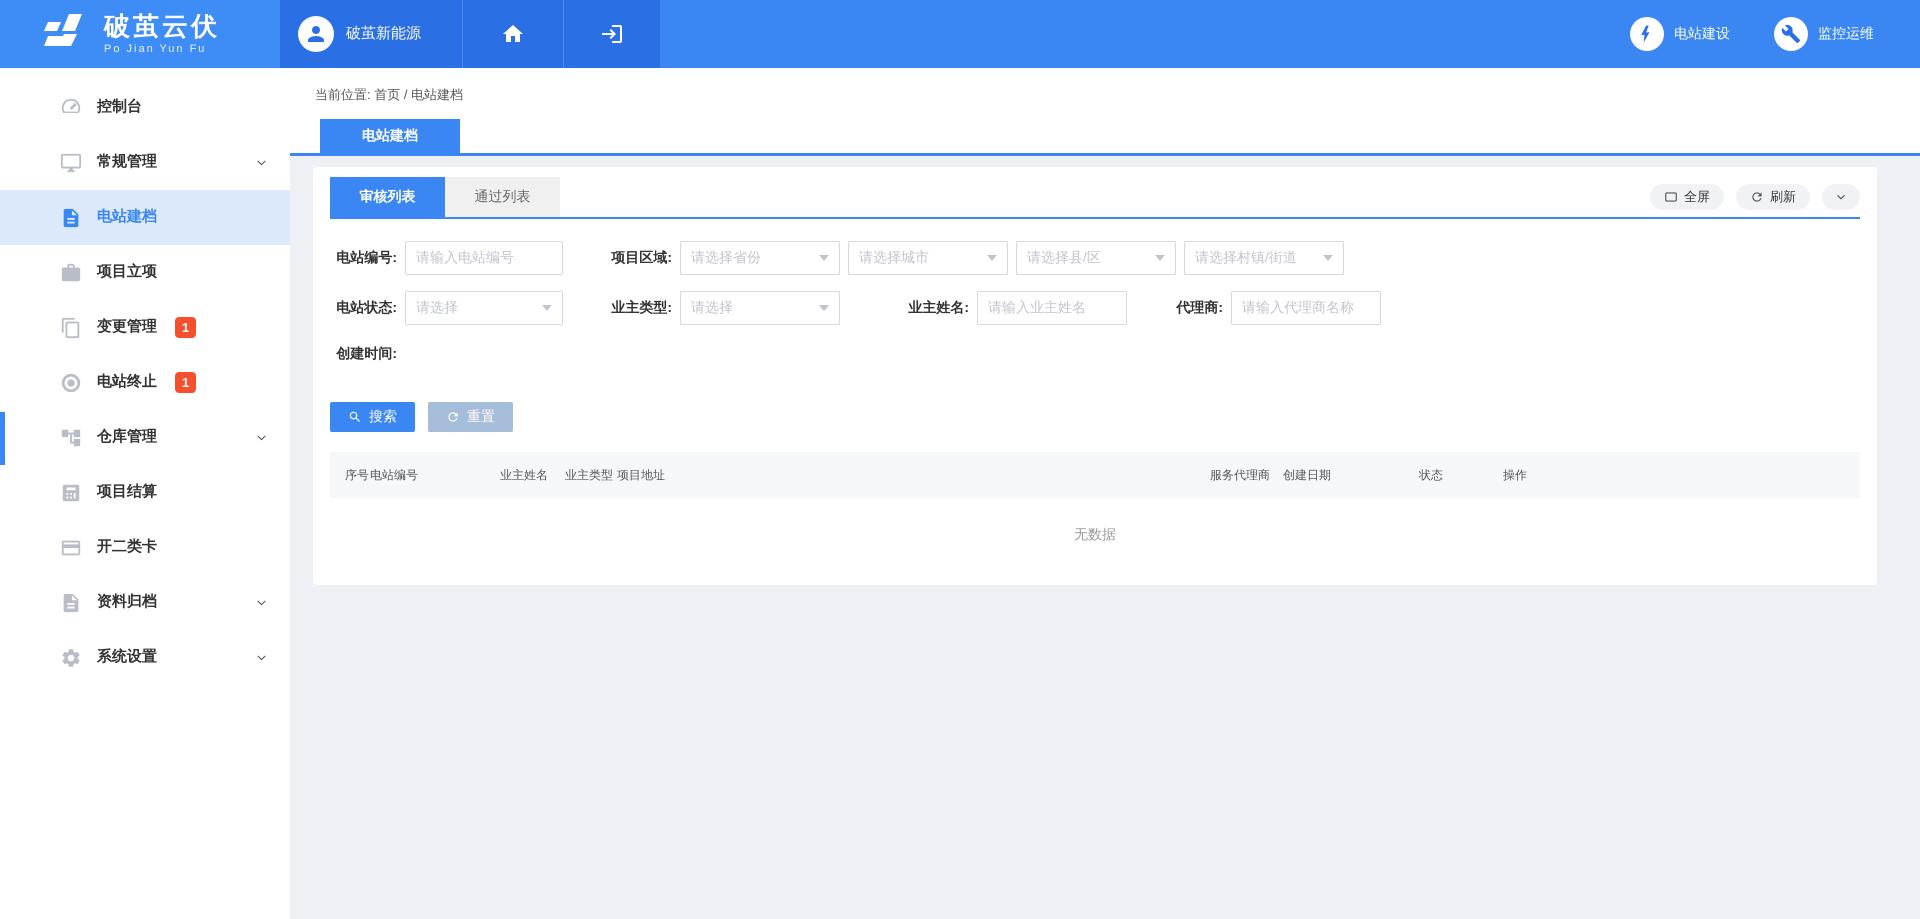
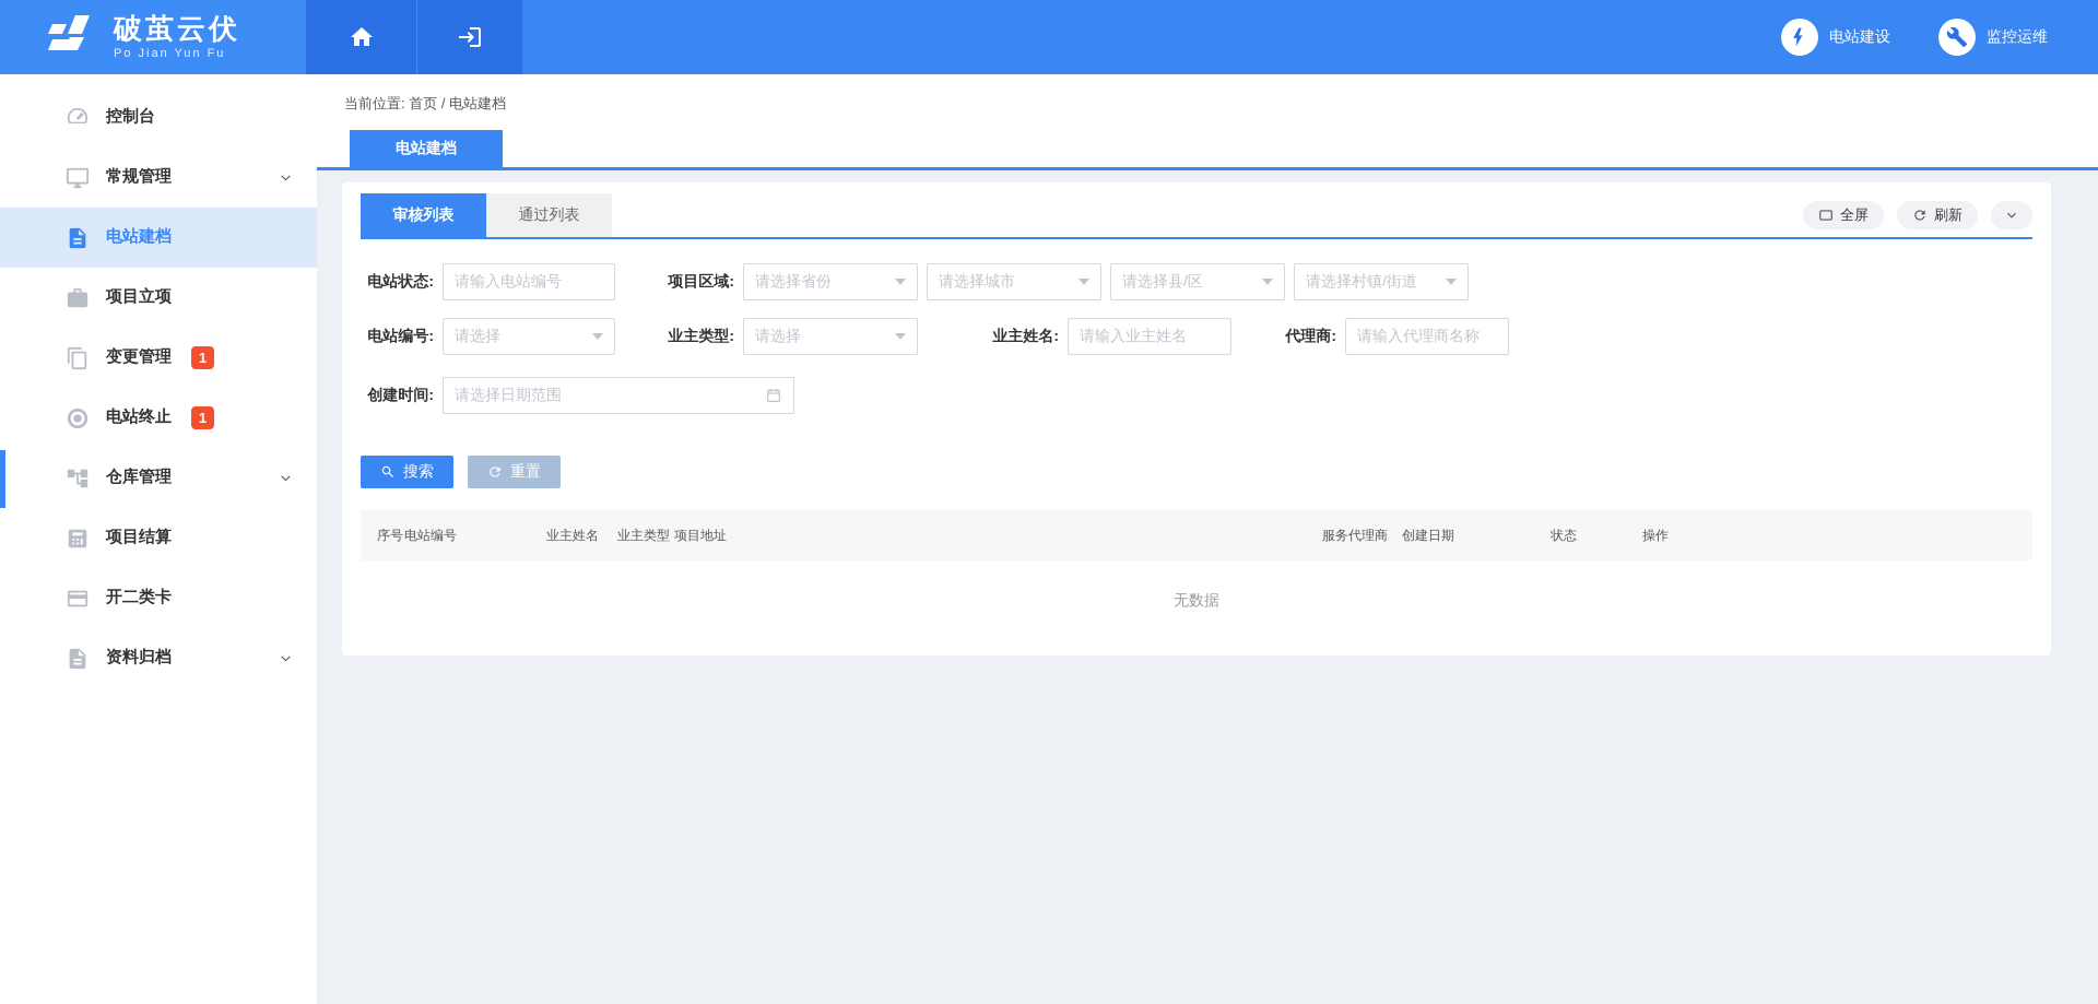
  破茧云伏
  Po Jian Yun Fu
- 破茧新能源
  电站建设
  监控运维
  控制台
  常规管理
  电站建档
  项目立项
  变更管理
  1
  电站终止
  1
  仓库管理
  项目结算
  开二类卡
  资料归档
- 系统设置
  当前位置: 首页 / 电站建档
  电站建档
  审核列表
  通过列表
  全屏
  刷新
- 电站编号:
+ 电站状态:
  请输入电站编号
  项目区域:
  请选择省份
  请选择城市
  请选择县/区
  请选择村镇/街道
- 电站状态:
+ 电站编号:
  请选择
  业主类型:
  请选择
  业主姓名:
  请输入业主姓名
  代理商:
  请输入代理商名称
  创建时间:
+ 请选择日期范围
  搜索
  重置
  序号
  电站编号
  业主姓名
  业主类型
  项目地址
  服务代理商
  创建日期
  状态
  操作
  无数据
